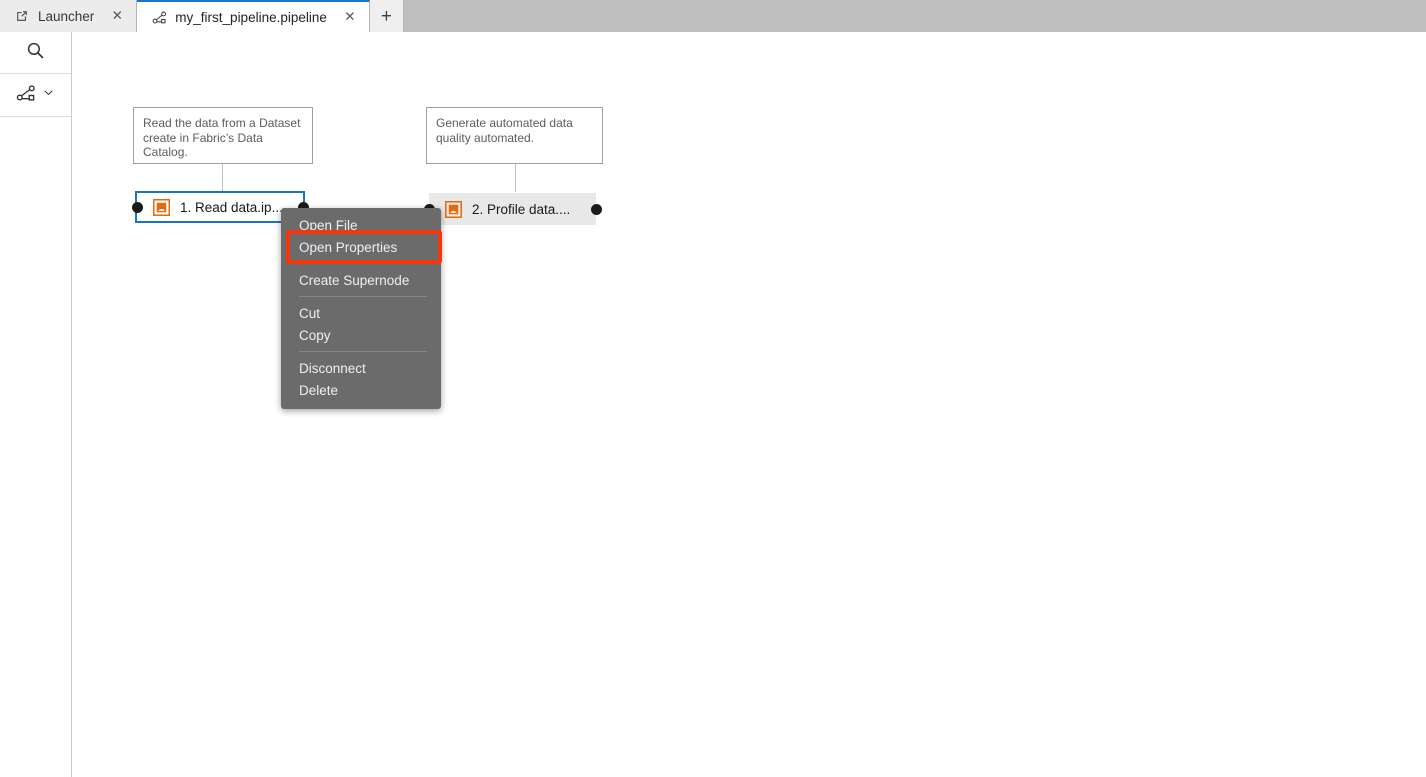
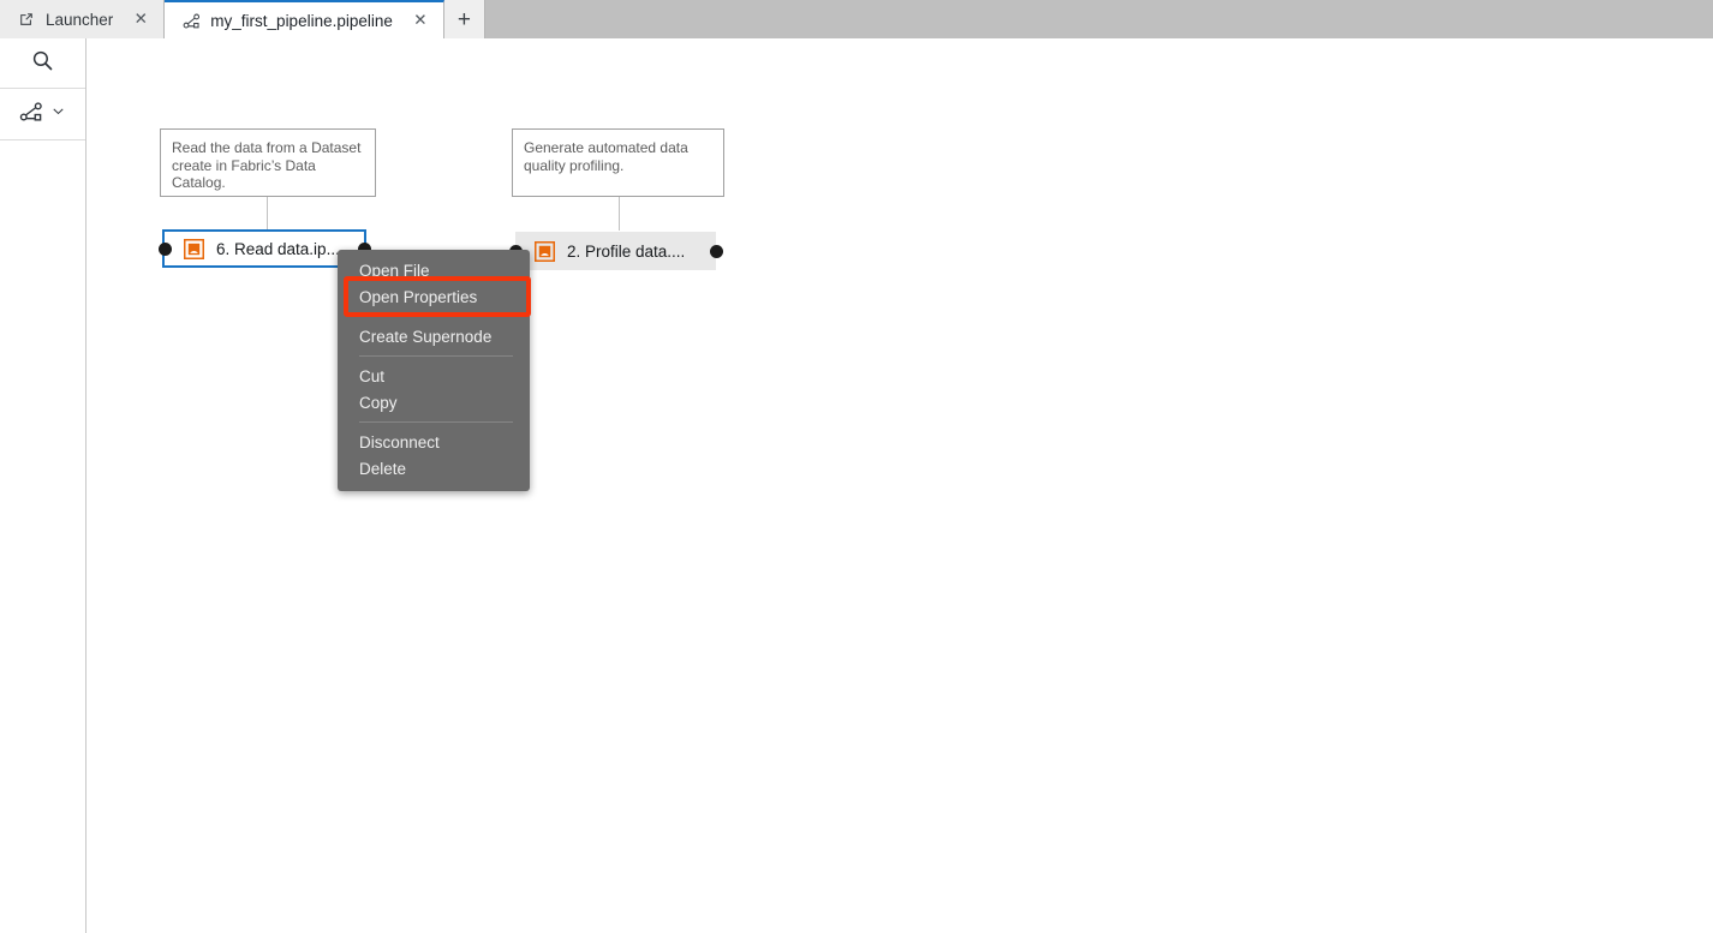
  Launcher
  ✕
  my_first_pipeline.pipeline
  ✕
  +
  Read the data from a Dataset create in Fabric’s Data Catalog.
- Generate automated data quality automated.
+ Generate automated data quality profiling.
- 1. Read data.ip...
+ 6. Read data.ip...
  2. Profile data....
  Open File
  Open Properties
  Create Supernode
  Cut
  Copy
  Disconnect
  Delete
